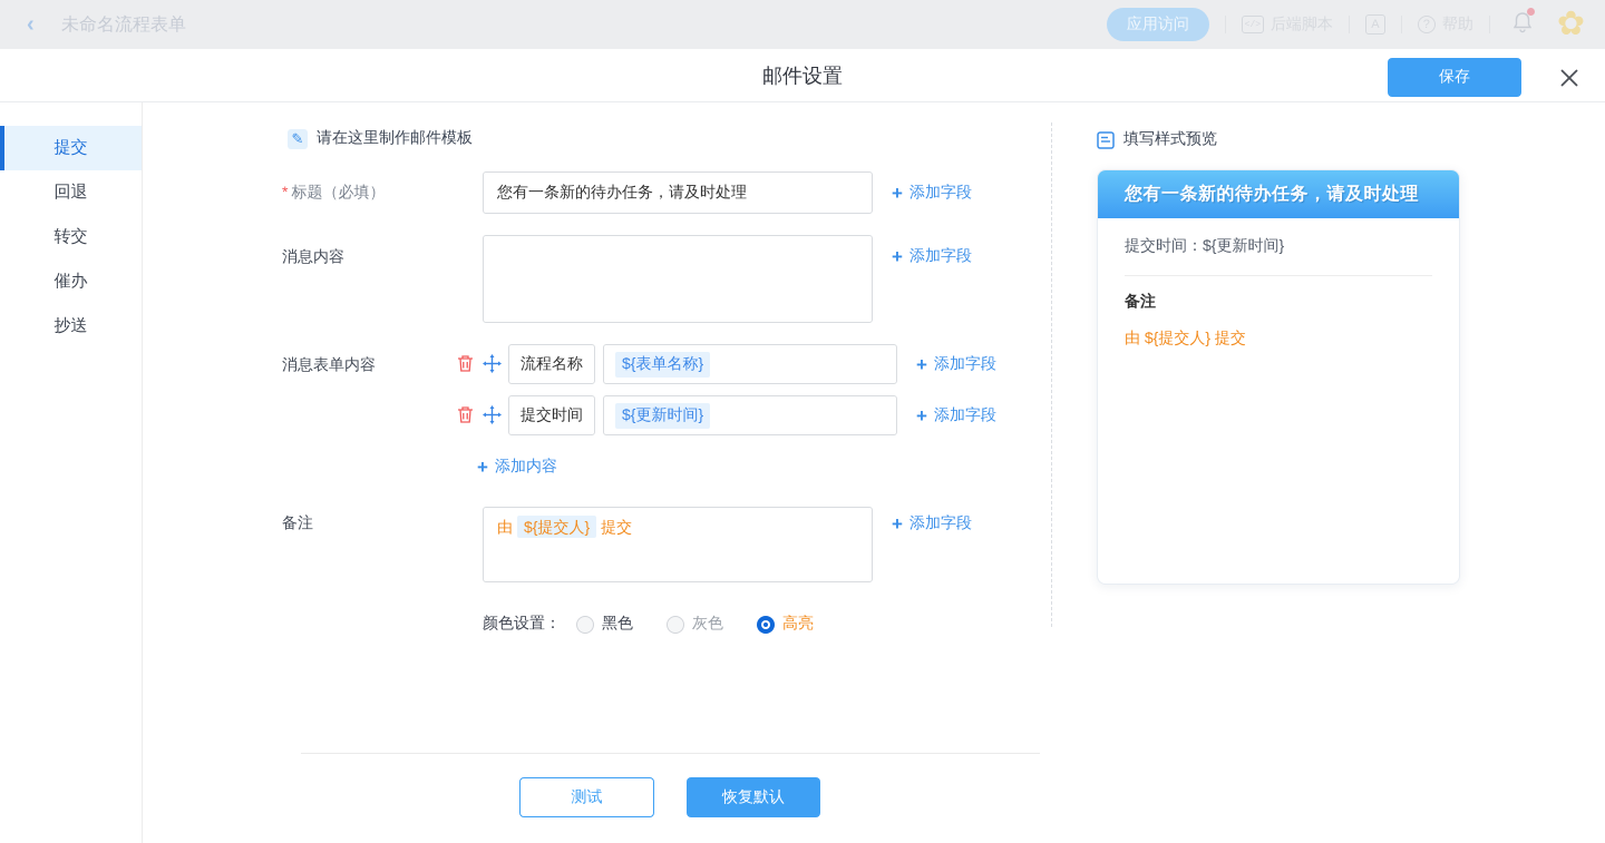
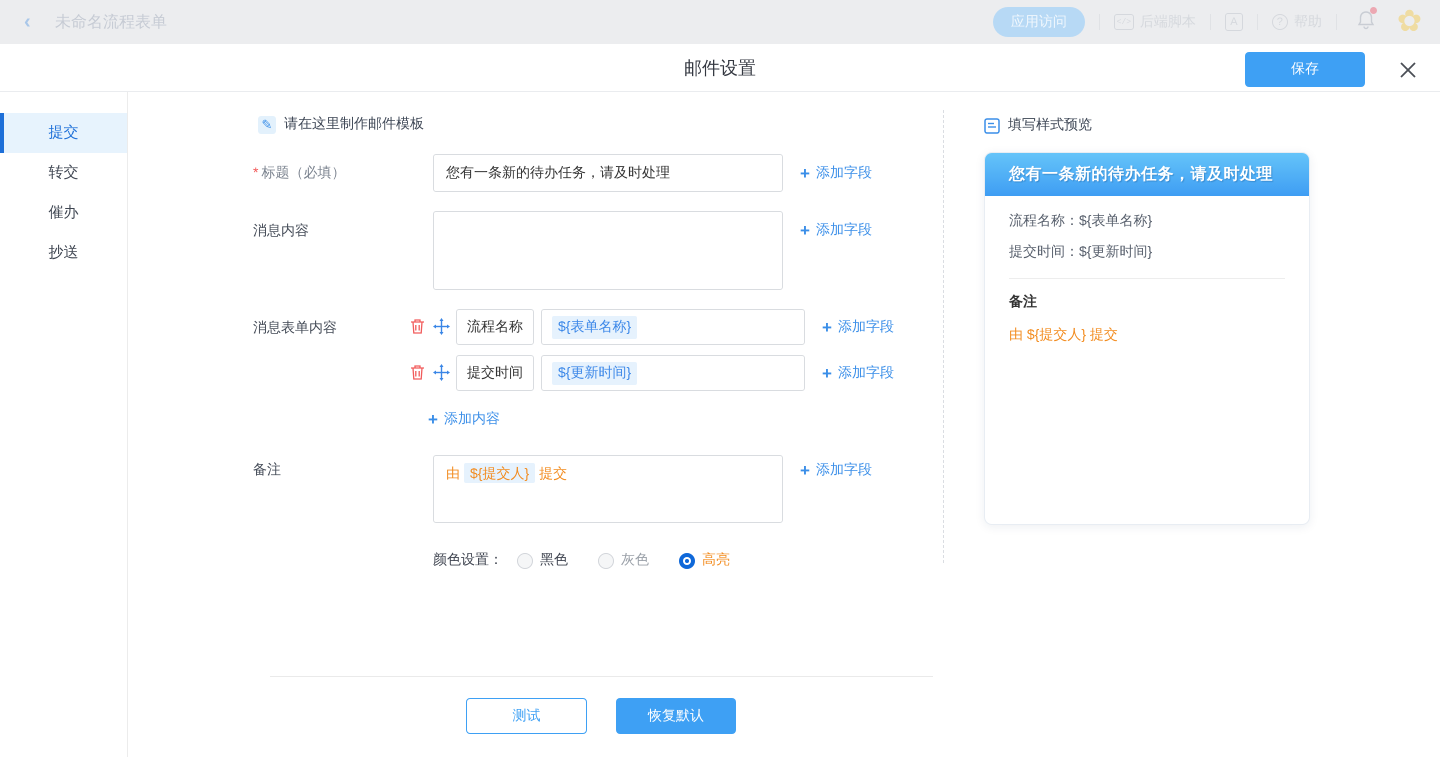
  ‹
  未命名流程表单
  应用访问
  ✿
  邮件设置
  保存
  提交
- 回退
  转交
  催办
  抄送
  ✎
  请在这里制作邮件模板
  * 标题（必填）
  您有一条新的待办任务，请及时处理
  +
  添加字段
  消息内容
  +
  添加字段
  消息表单内容
  流程名称
  ${表单名称}
  +
  添加字段
  提交时间
  ${更新时间}
  +
  添加字段
  +
  添加内容
  备注
  由 ${提交人} 提交
  +
  添加字段
  颜色设置：
  黑色
  灰色
  高亮
  测试
  恢复默认
  填写样式预览
  您有一条新的待办任务，请及时处理
+ 流程名称：${表单名称}
  提交时间：${更新时间}
  备注
  由 ${提交人} 提交
